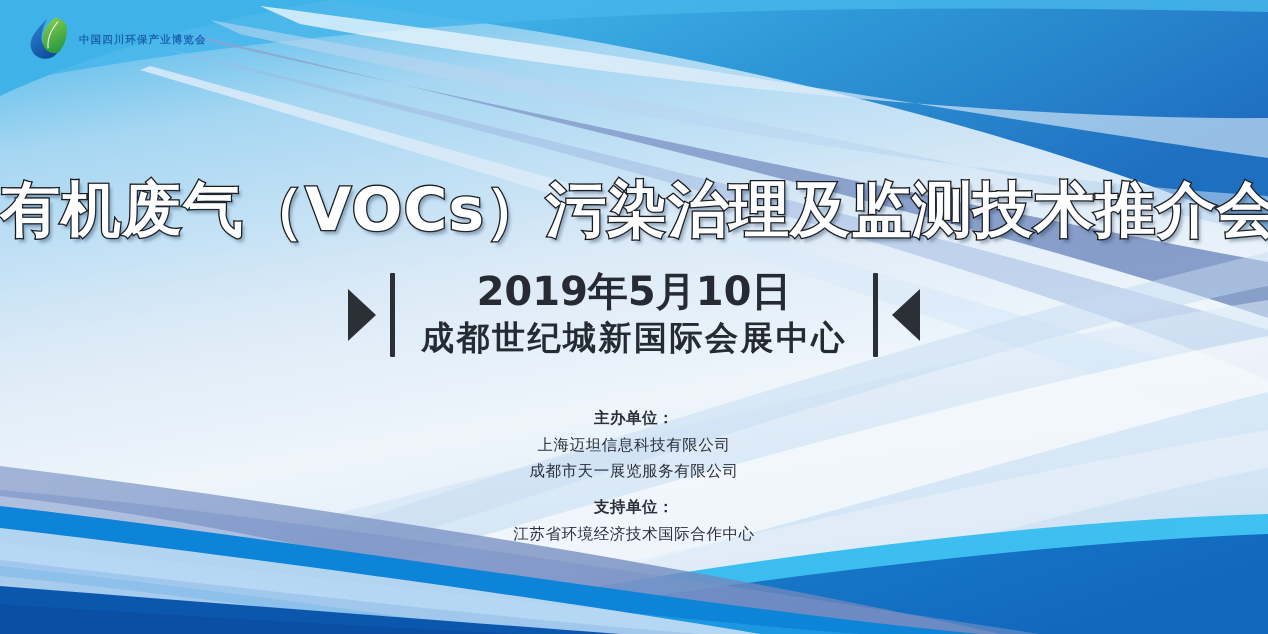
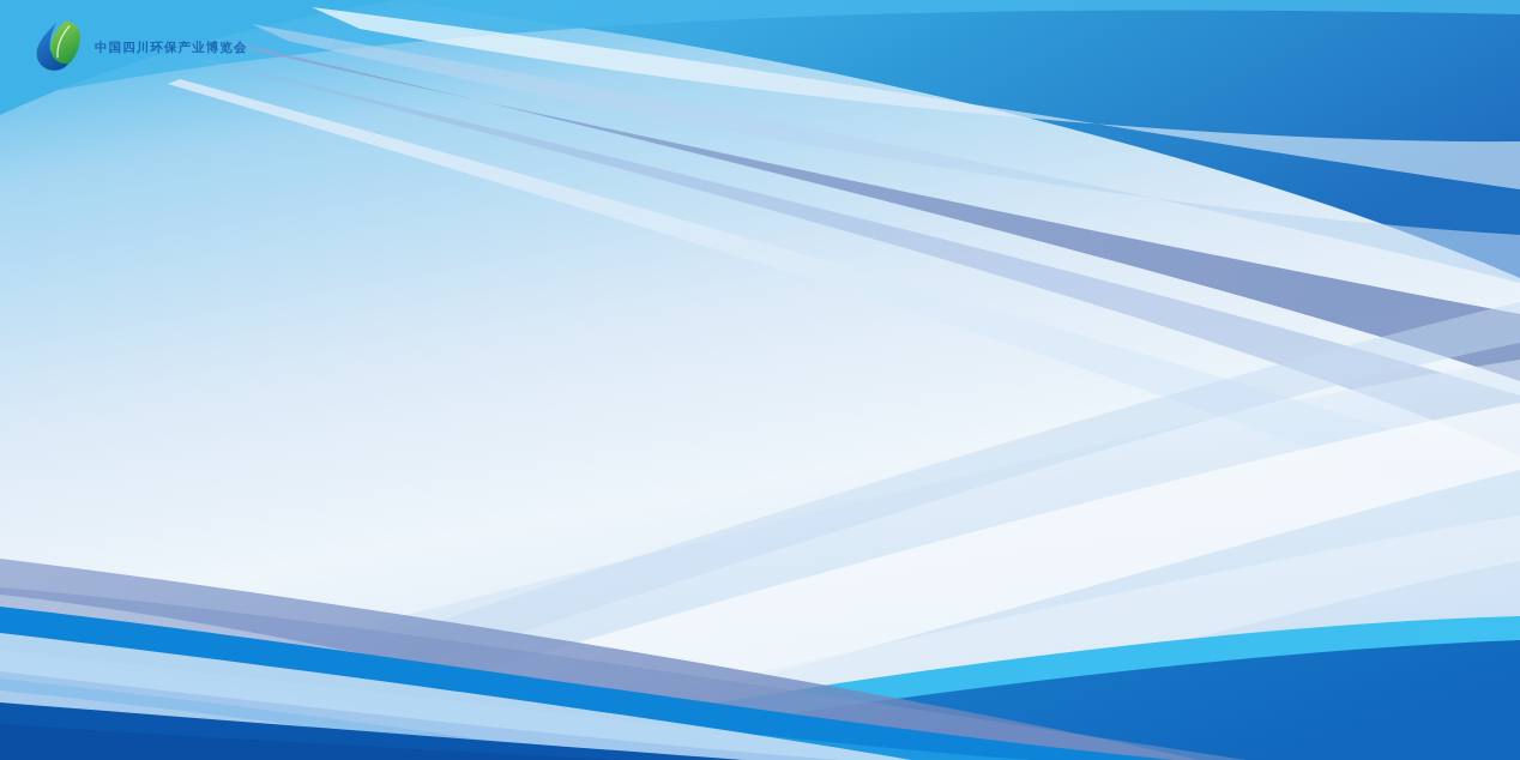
  中国四川环保产业博览会
- 有机废气（VOCs）污染治理及监测技术推介会
- 2019年5月10日
- 成都世纪城新国际会展中心
- 主办单位：
- 上海迈坦信息科技有限公司
- 成都市天一展览服务有限公司
- 支持单位：
- 江苏省环境经济技术国际合作中心
